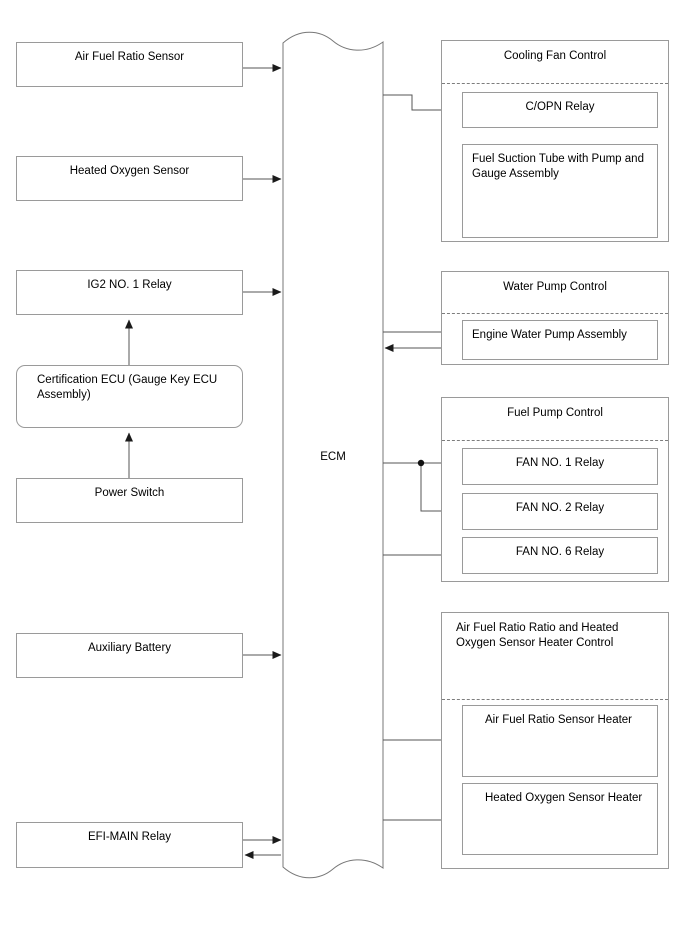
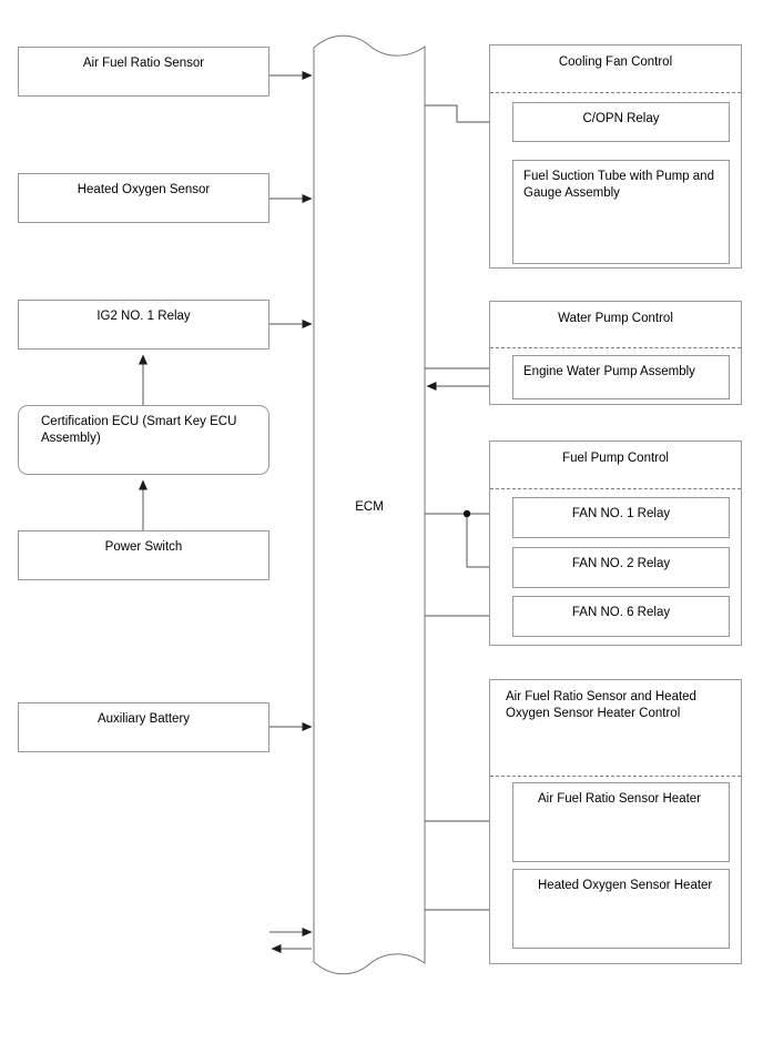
  ECM
  Air Fuel Ratio Sensor
  Heated Oxygen Sensor
  IG2 NO. 1 Relay
- Certification ECU (Gauge Key ECU Assembly)
+ Certification ECU (Smart Key ECU Assembly)
  Power Switch
  Auxiliary Battery
- EFI-MAIN Relay
  Cooling Fan Control
  C/OPN Relay
  Fuel Suction Tube with Pump and Gauge Assembly
  Water Pump Control
  Engine Water Pump Assembly
  Fuel Pump Control
  FAN NO. 1 Relay
  FAN NO. 2 Relay
  FAN NO. 6 Relay
- Air Fuel Ratio Ratio and Heated Oxygen Sensor Heater Control
+ Air Fuel Ratio Sensor and Heated Oxygen Sensor Heater Control
  Air Fuel Ratio Sensor Heater
  Heated Oxygen Sensor Heater
